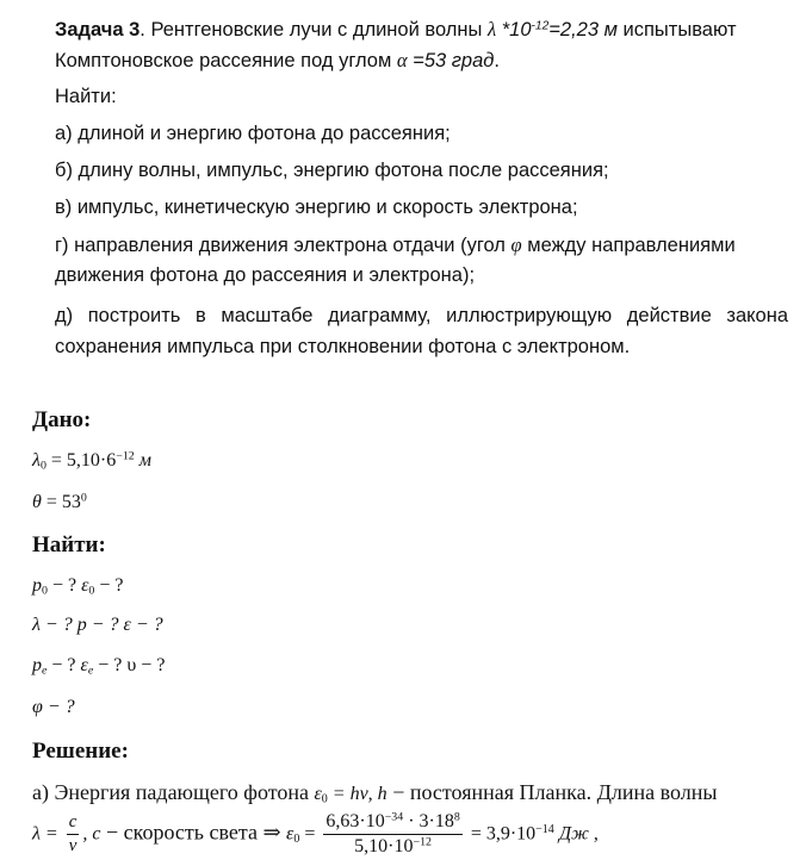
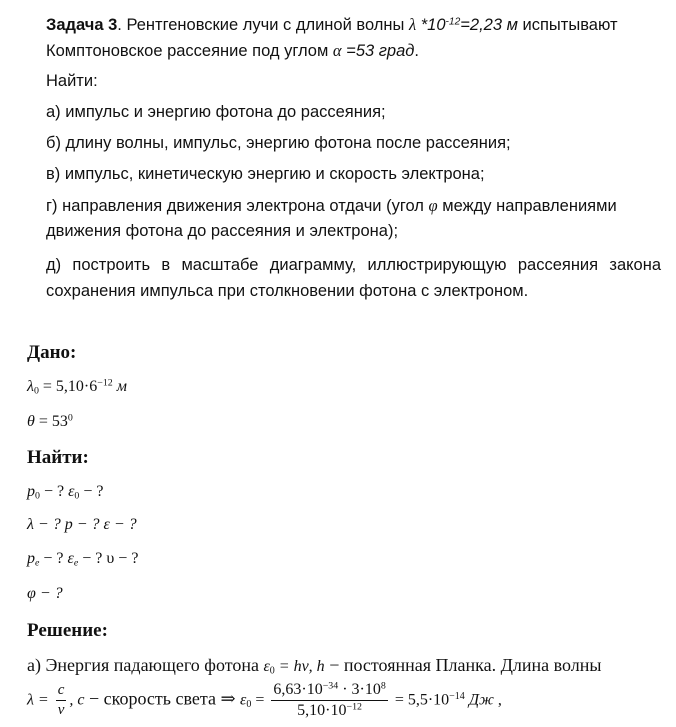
  Задача 3. Рентгеновские лучи с длиной волны λ *10-12=2,23 м испытывают
  Комптоновское рассеяние под углом α =53 град.
  Найти:
- а) длиной и энергию фотона до рассеяния;
+ а) импульс и энергию фотона до рассеяния;
  б) длину волны, импульс, энергию фотона после рассеяния;
  в) импульс, кинетическую энергию и скорость электрона;
  г) направления движения электрона отдачи (угол φ между направлениями
  движения фотона до рассеяния и электрона);
- д) построить в масштабе диаграмму, иллюстрирующую действие закона
+ д) построить в масштабе диаграмму, иллюстрирующую рассеяния закона
  сохранения импульса при столкновении фотона с электроном.
  Дано:
  λ0 = 5,10·6−12 м
  θ = 530
  Найти:
  p0 − ? ε0 − ?
  λ − ? p − ? ε − ?
  pe − ? εe − ? υ − ?
  φ − ?
  Решение:
  а) Энергия падающего фотона ε0 = hν, h − постоянная Планка. Длина волны
  λ =
  c
  ν
  , c − скорость света ⇒ ε0 =
- 6,63·10−34 · 3·188
+ 6,63·10−34 · 3·108
  5,10·10−12
- = 3,9·10−14 Дж ,
+ = 5,5·10−14 Дж ,
